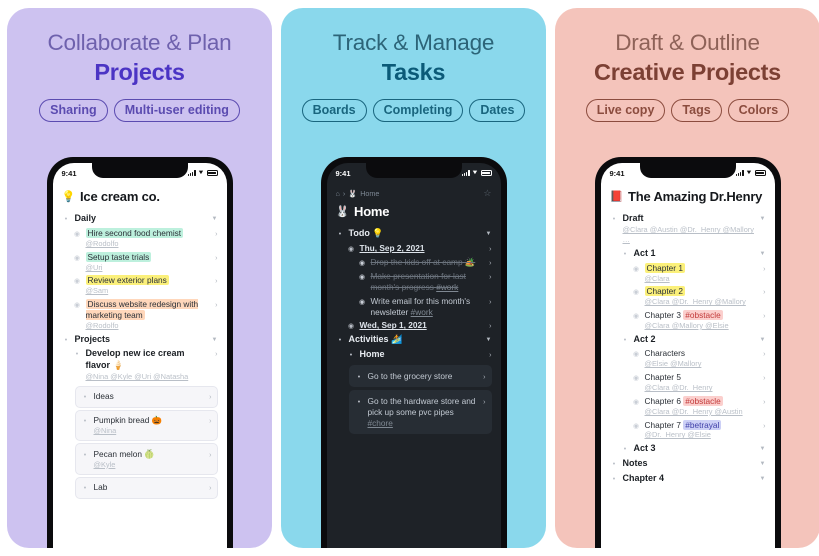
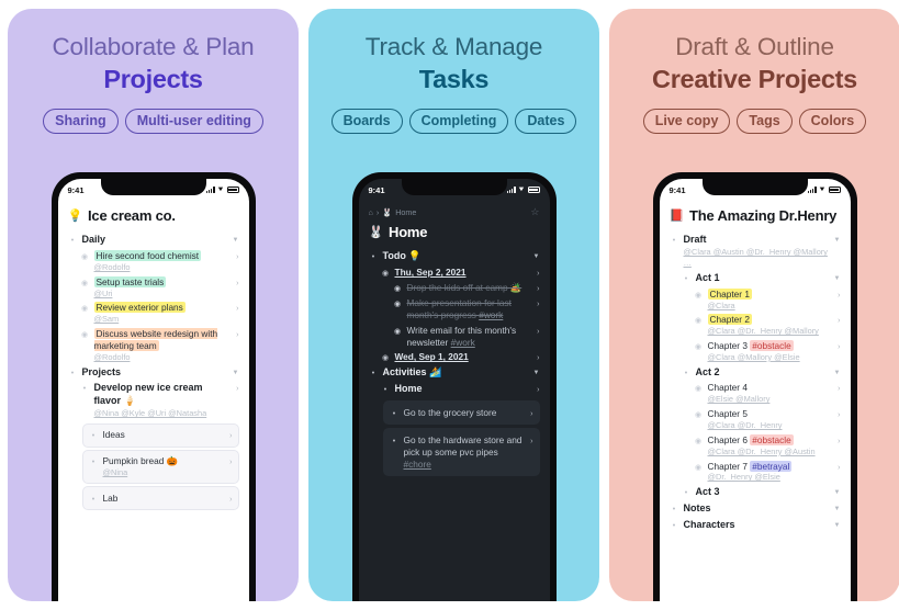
  Collaborate & Plan
  Projects
  Sharing
  Multi-user editing
  9:41
  💡
  Ice cream co.
  Daily
  Hire second food chemist
  @Rodolfo
  Setup taste trials
  @Uri
  Review exterior plans
  @Sam
  Discuss website redesign with marketing team
  @Rodolfo
  Projects
  Develop new ice cream flavor 🍦
  @Nina @Kyle @Uri @Natasha
  Ideas
  Pumpkin bread 🎃
  @Nina
- Pecan melon 🍈
- @Kyle
  Lab
  Track & Manage
  Tasks
  Boards
  Completing
  Dates
  9:41
  ⌂
  ›
  🐰
  Home
  ☆
  🐰
  Home
  Todo 💡
  Thu, Sep 2, 2021
  Drop the kids off at camp 🏕️
  Make presentation for last month's progress #work
  Write email for this month's newsletter #work
  Wed, Sep 1, 2021
  Activities 🏄
  Home
  Go to the grocery store
  Go to the hardware store and pick up some pvc pipes #chore
  Draft & Outline
  Creative Projects
  Live copy
  Tags
  Colors
  9:41
  📕
  The Amazing Dr.Henry
  Draft
  @Clara @Austin @Dr._Henry @Mallory …
  Act 1
  Chapter 1
  @Clara
  Chapter 2
  @Clara @Dr._Henry @Mallory
  Chapter 3 #obstacle
  @Clara @Mallory @Elsie
  Act 2
- Characters
+ Chapter 4
  @Elsie @Mallory
  Chapter 5
  @Clara @Dr._Henry
  Chapter 6 #obstacle
  @Clara @Dr._Henry @Austin
  Chapter 7 #betrayal
  @Dr._Henry @Elsie
  Act 3
  Notes
- Chapter 4
+ Characters
